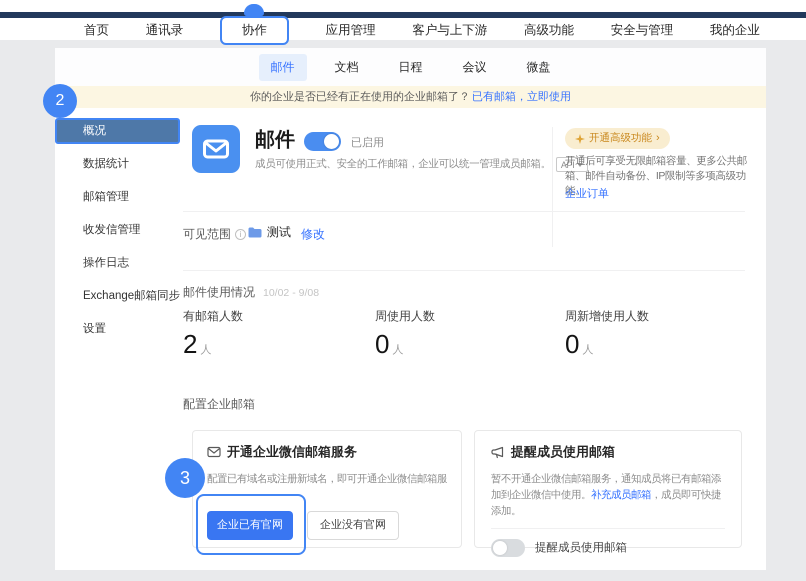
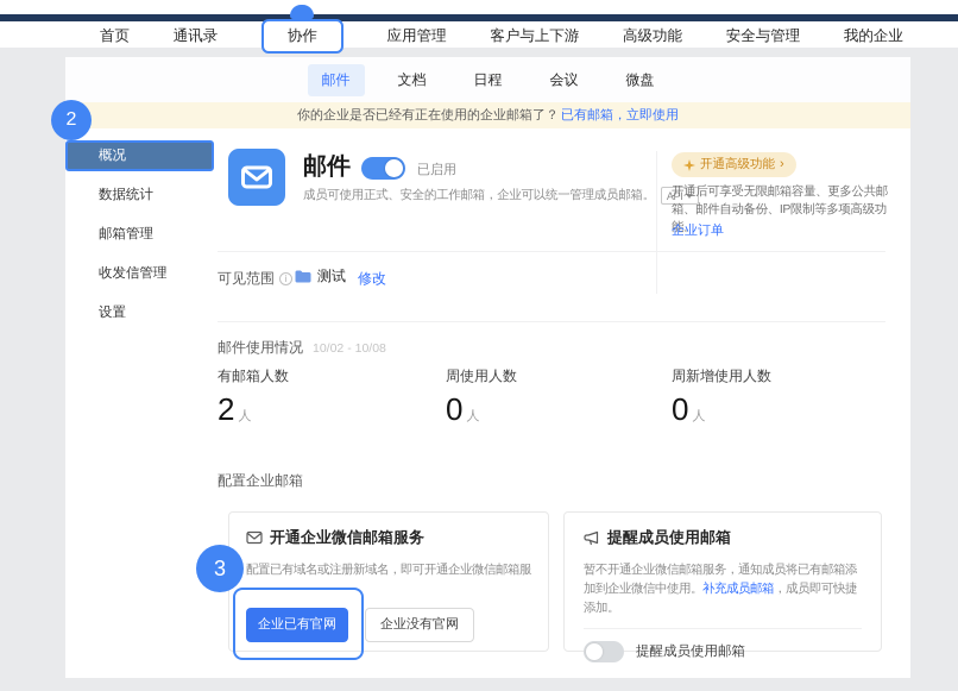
  首页
  通讯录
  协作
  应用管理
  客户与上下游
  高级功能
  安全与管理
  我的企业
  邮件
  文档
  日程
  会议
  微盘
  你的企业是否已经有正在使用的企业邮箱了？
  已有邮箱，立即使用
  概况
  数据统计
  邮箱管理
  收发信管理
- 操作日志
- Exchange邮箱同步
  设置
  邮件
  已启用
  成员可使用正式、安全的工作邮箱，企业可以统一管理成员邮箱。
  API
  开通高级功能
  ›
  开通后可享受无限邮箱容量、更多公共邮箱、邮件自动备份、IP限制等多项高级功能。
  企业订单
  可见范围
  测试
  修改
  邮件使用情况
- 10/02 - 9/08
+ 10/02 - 10/08
  有邮箱人数
  2
  人
  周使用人数
  0
  人
  周新增使用人数
  0
  人
  配置企业邮箱
  开通企业微信邮箱服务
  配置已有域名或注册新域名，即可开通企业微信邮箱服
  企业已有官网
  企业没有官网
  提醒成员使用邮箱
  暂不开通企业微信邮箱服务，通知成员将已有邮箱添加到企业微信中使用。补充成员邮箱，成员即可快捷添加。
  提醒成员使用邮箱
  2
  3
